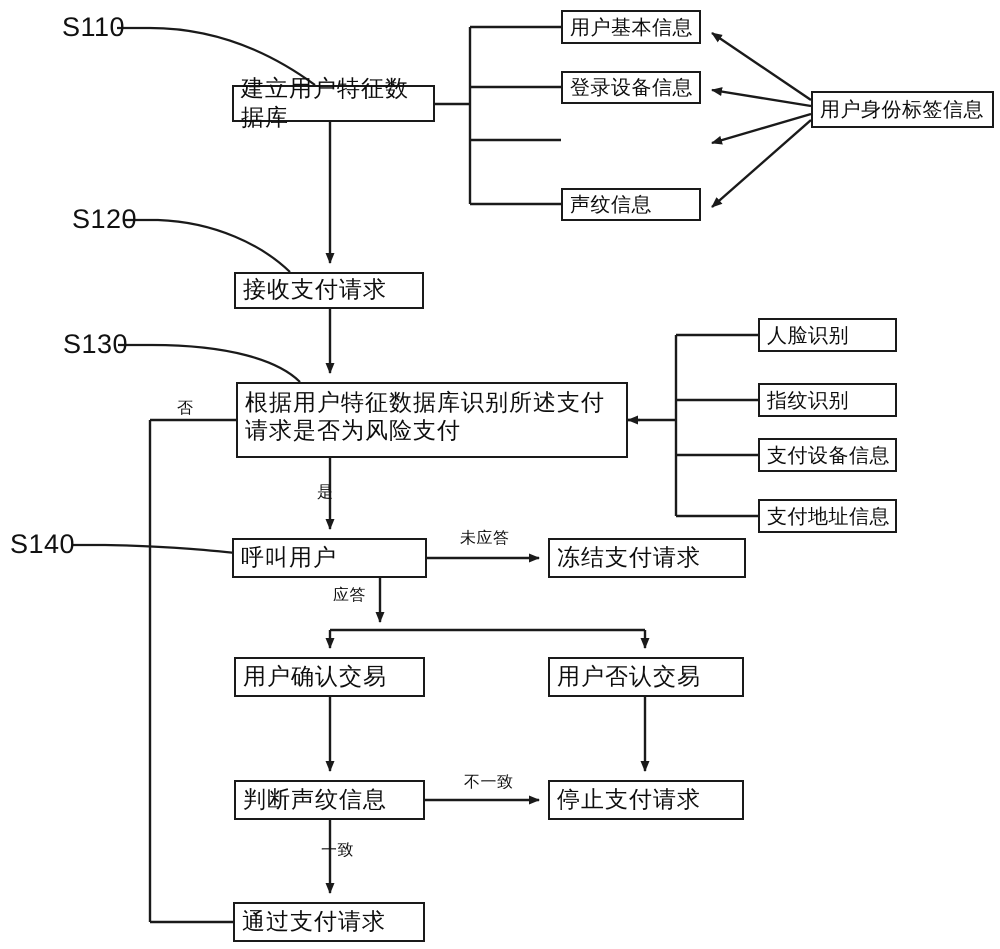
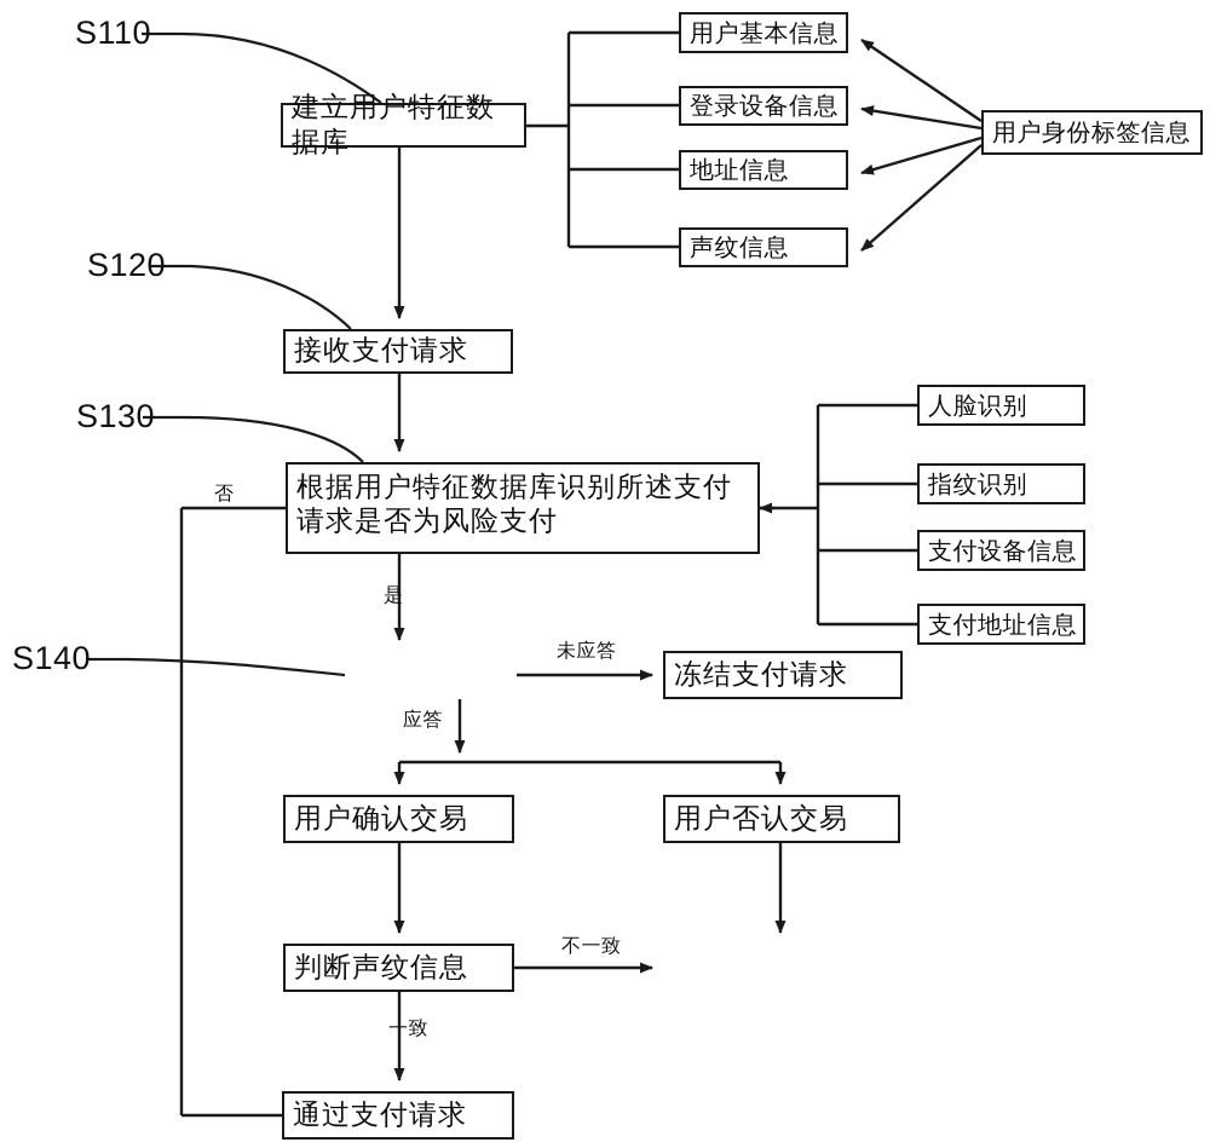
  S110
  S120
  S130
  S140
  建立用户特征数据库
  用户基本信息
  登录设备信息
+ 地址信息
  声纹信息
  用户身份标签信息
  接收支付请求
  根据用户特征数据库识别所述支付请求是否为风险支付
  人脸识别
  指纹识别
  支付设备信息
  支付地址信息
- 呼叫用户
  冻结支付请求
  用户确认交易
  用户否认交易
  判断声纹信息
- 停止支付请求
  通过支付请求
  否
  是
  未应答
  应答
  不一致
  一致
